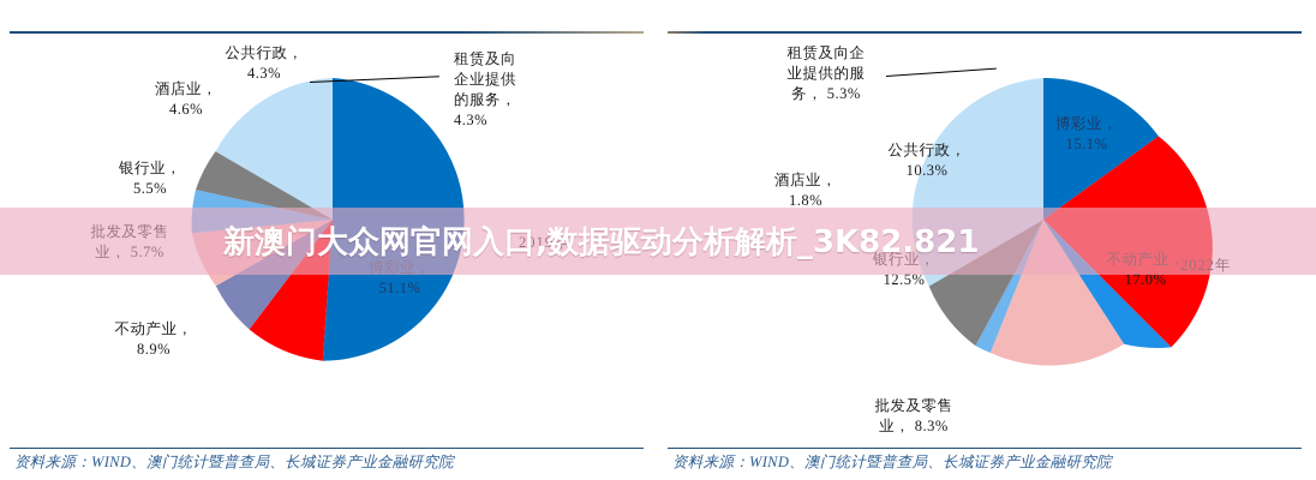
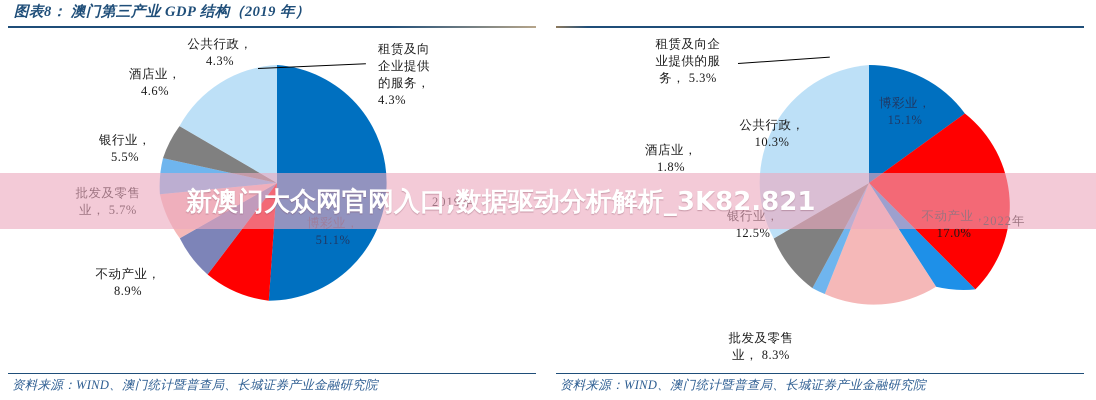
+ 图表8： 澳门第三产业 GDP 结构（2019 年）
  公共行政，
  4.3%
  酒店业，
  4.6%
  银行业，
  5.5%
  批发及零售
  业， 5.7%
  不动产业，
  8.9%
  博彩业，
  51.1%
  租赁及向
  企业提供
  的服务，
  4.3%
  2019年
  资料来源：WIND、澳门统计暨普查局、长城证券产业金融研究院
  租赁及向企
  业提供的服
  务， 5.3%
  公共行政，
  10.3%
  酒店业，
  1.8%
  银行业，
  12.5%
  批发及零售
  业， 8.3%
  不动产业，
  17.0%
  博彩业，
  15.1%
  2022年
  资料来源：WIND、澳门统计暨普查局、长城证券产业金融研究院
  新澳门大众网官网入口,数据驱动分析解析_3K82.821
